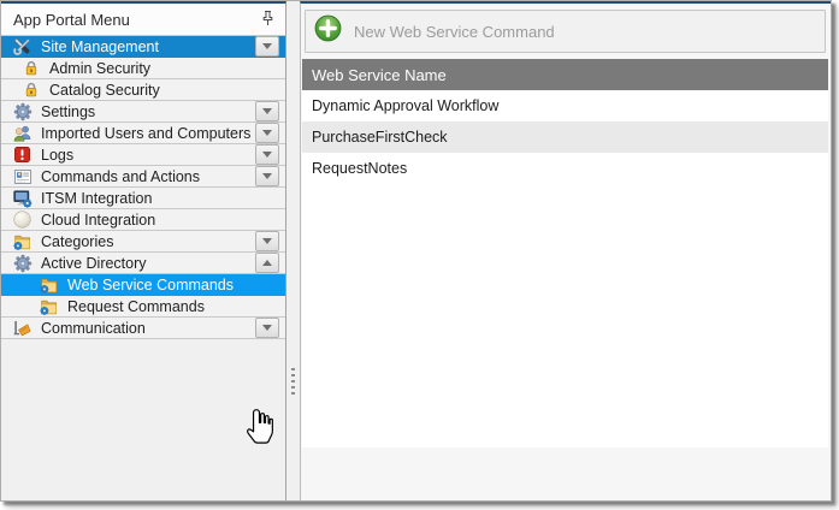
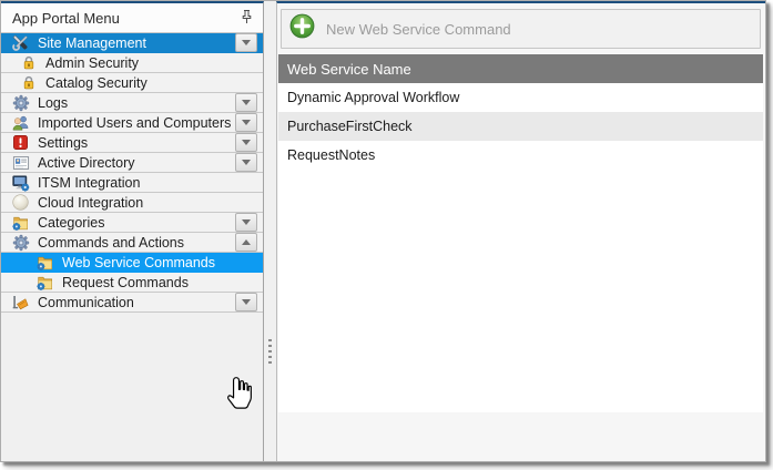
  App Portal Menu
  Site Management
  Admin Security
  Catalog Security
- Settings
+ Logs
  Imported Users and Computers
- Logs
+ Settings
- Commands and Actions
+ Active Directory
  ITSM Integration
  Cloud Integration
  Categories
- Active Directory
+ Commands and Actions
  Web Service Commands
  Request Commands
  Communication
  New Web Service Command
  Web Service Name
  Dynamic Approval Workflow
  PurchaseFirstCheck
  RequestNotes
